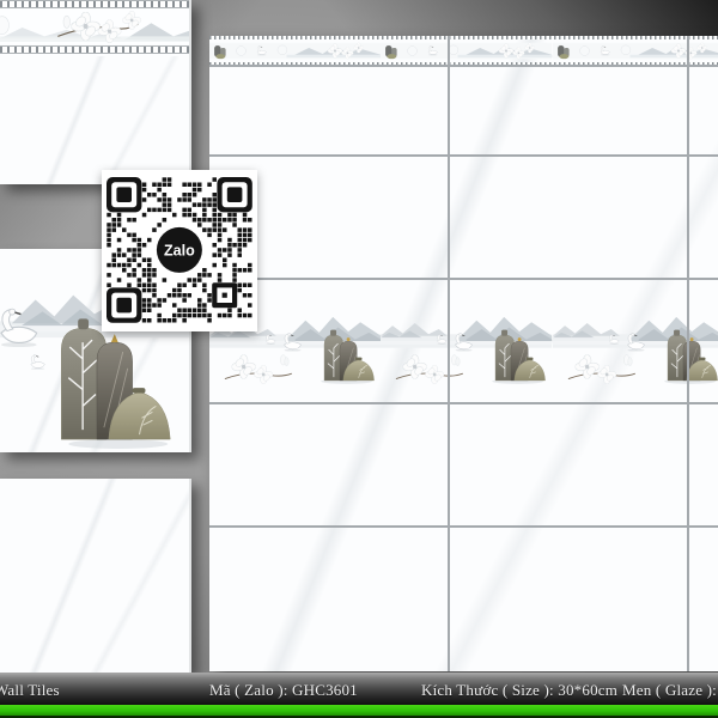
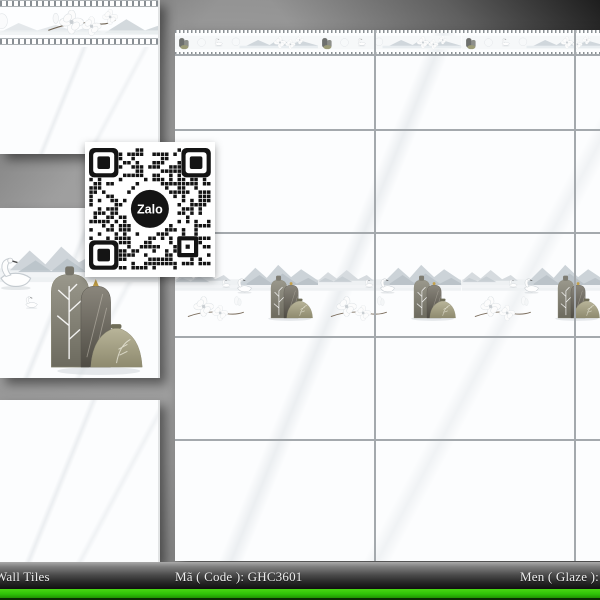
  Zalo
  Wall Tiles
- Mã ( Zalo ): GHC3601
+ Mã ( Code ): GHC3601
- Kích Thước ( Size ): 30*60cm
  Men ( Glaze ):
